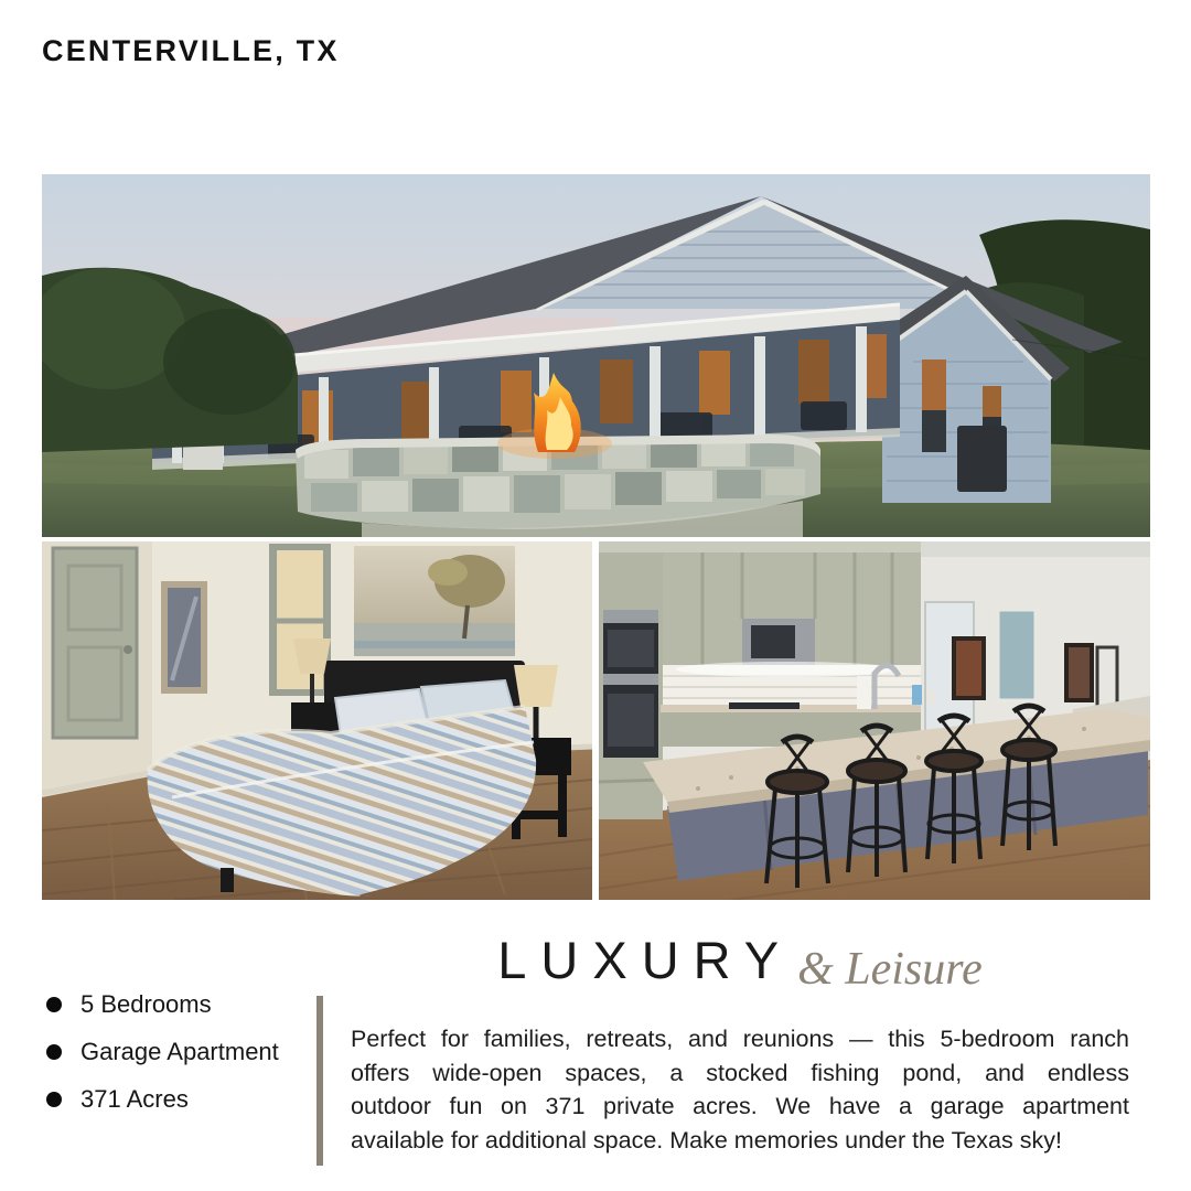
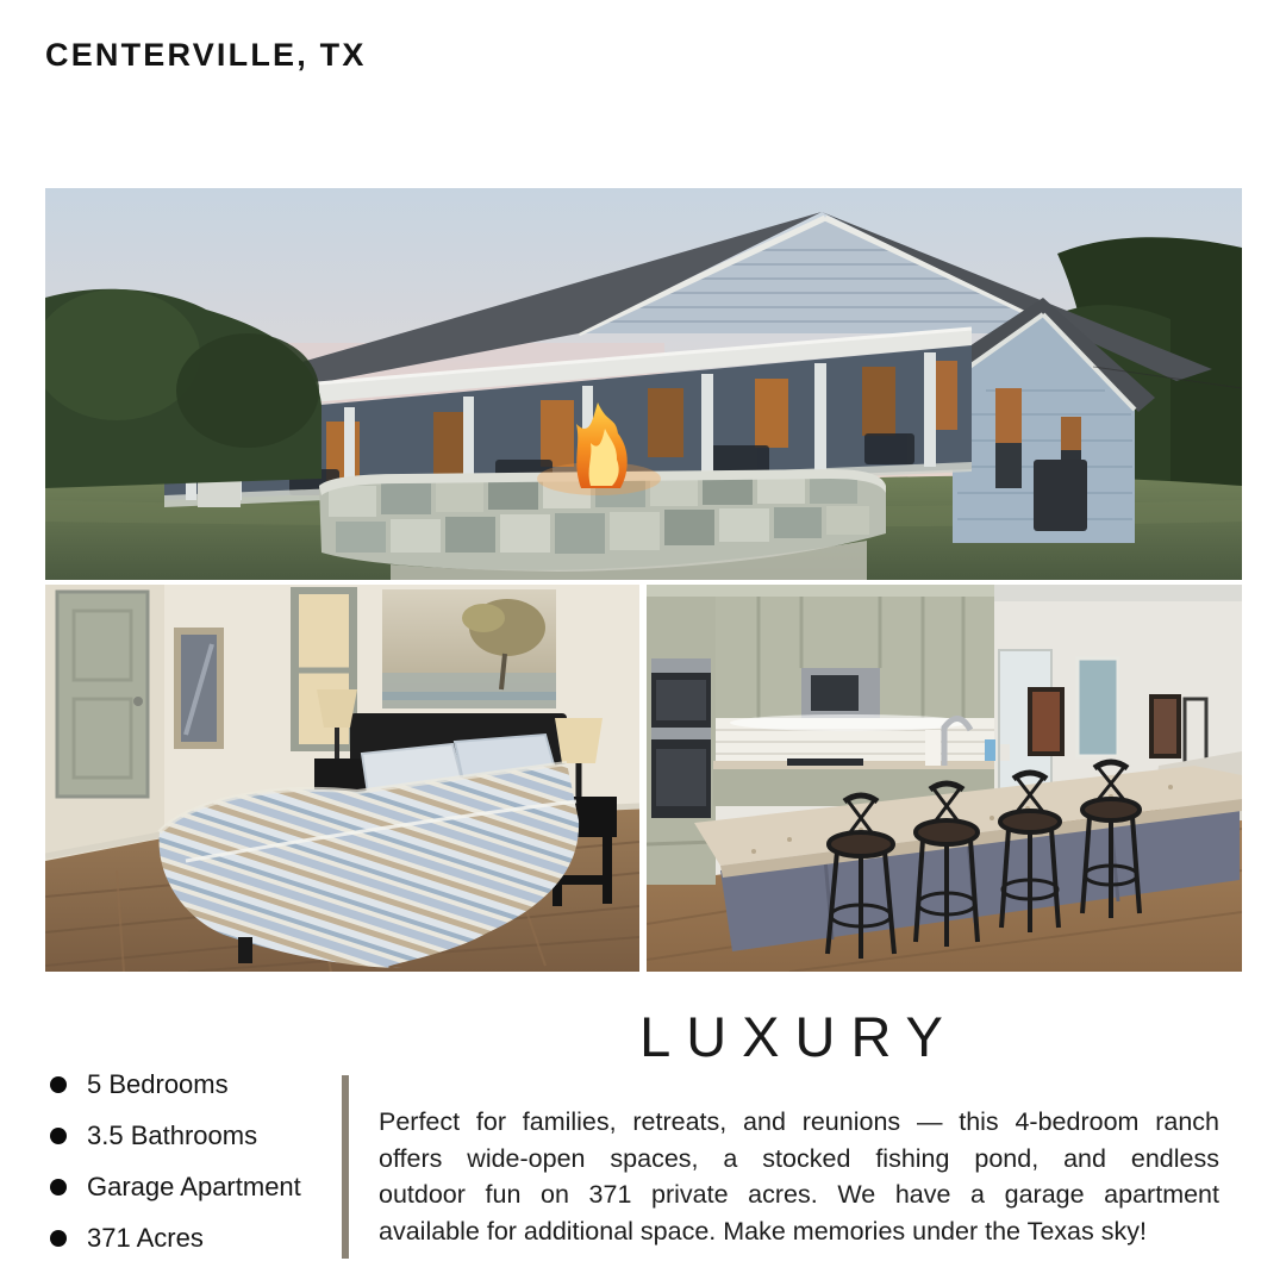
  CENTERVILLE, TX
  LUXURY
- & Leisure
  5 Bedrooms
+ 3.5 Bathrooms
  Garage Apartment
  371 Acres
- Perfect for families, retreats, and reunions — this 5-bedroom ranch
+ Perfect for families, retreats, and reunions — this 4-bedroom ranch
  offers wide-open spaces, a stocked fishing pond, and endless
  outdoor fun on 371 private acres. We have a garage apartment
  available for additional space. Make memories under the Texas sky!
